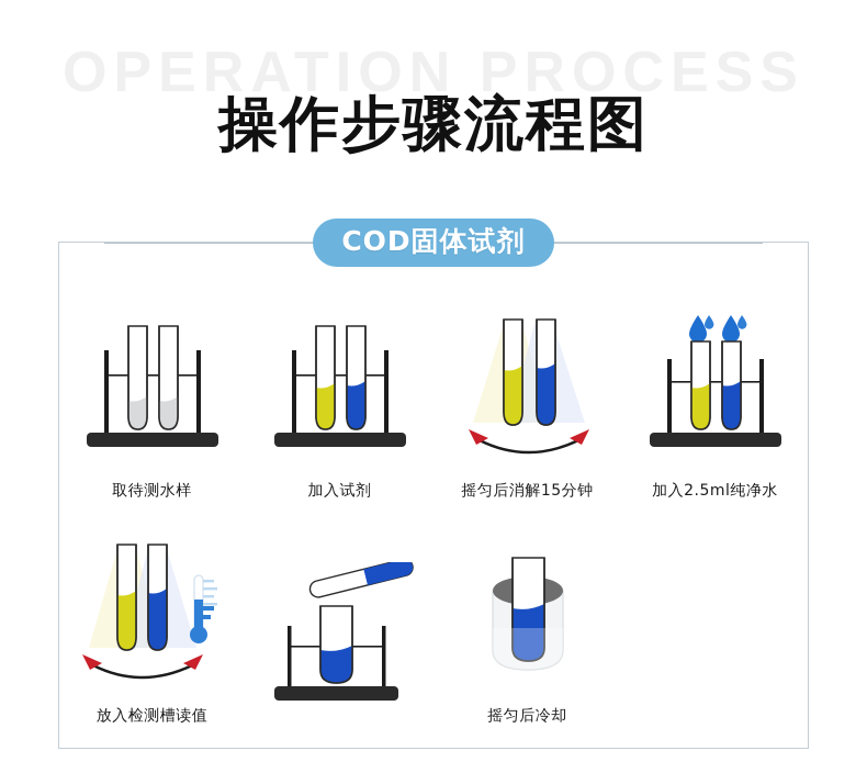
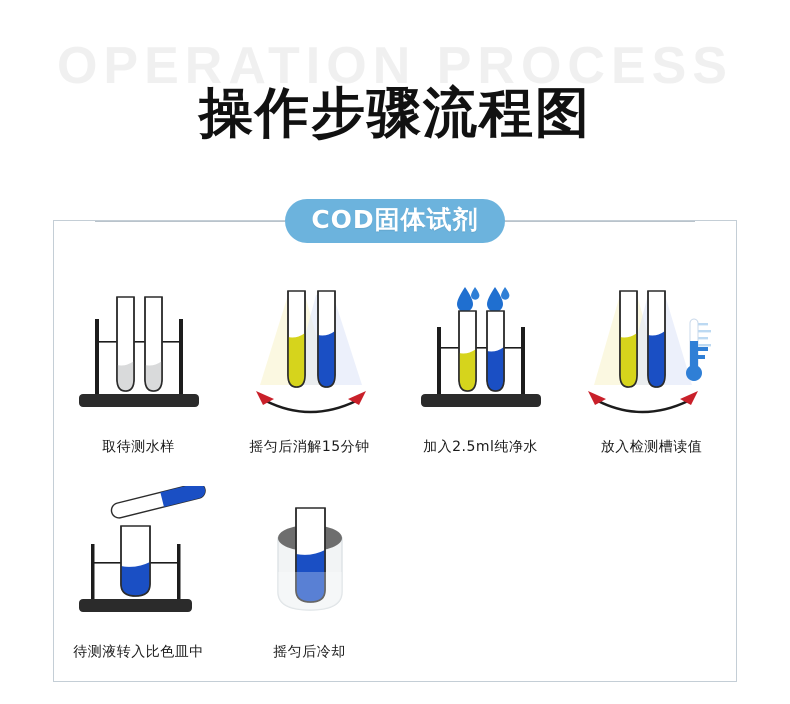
  OPERATION PROCESS
  操作步骤流程图
  COD固体试剂
  取待测水样
- 加入试剂
  摇匀后消解15分钟
  加入2.5ml纯净水
  放入检测槽读值
+ 待测液转入比色皿中
  摇匀后冷却
